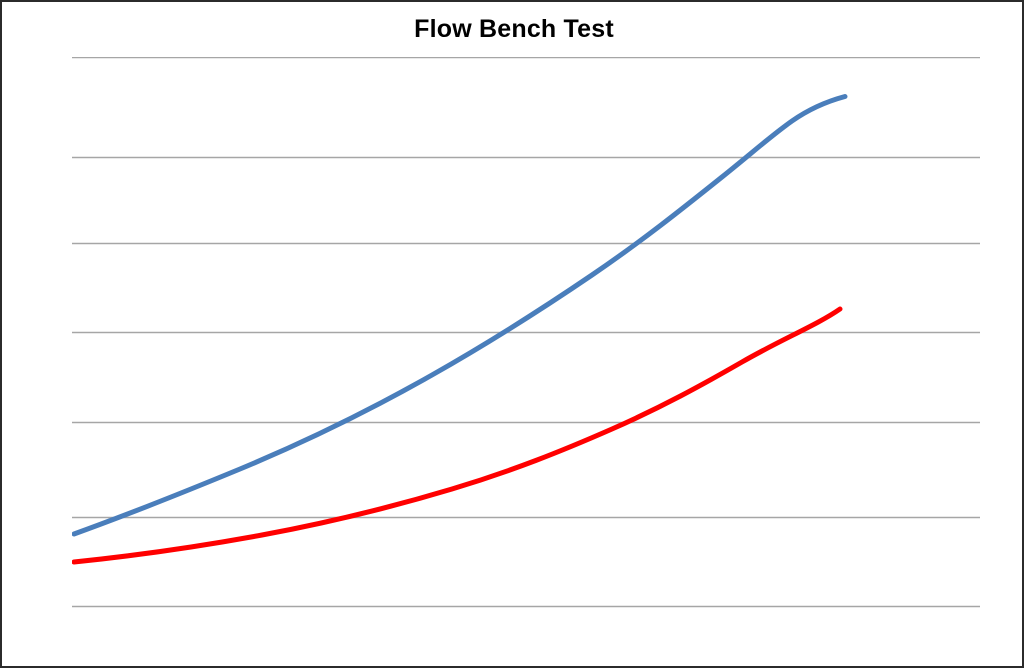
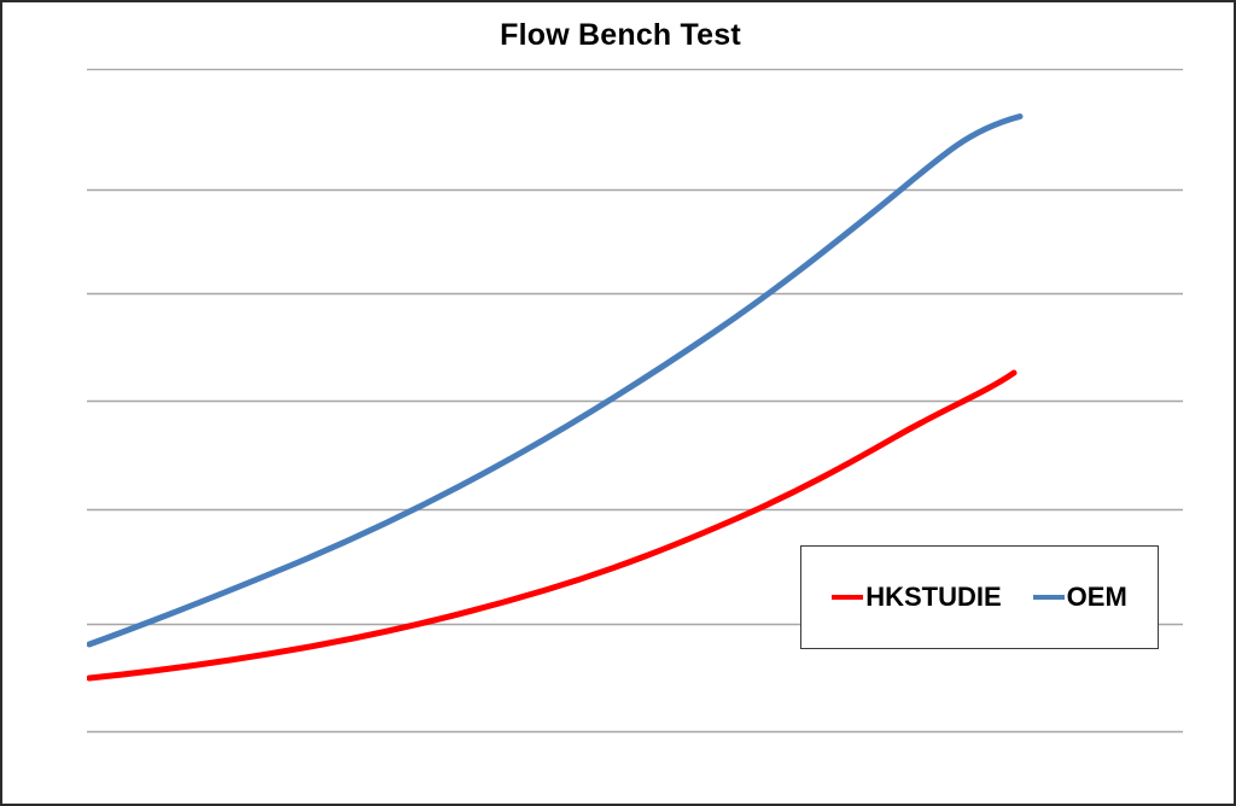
  Flow Bench Test
+ HKSTUDIE
+ OEM
